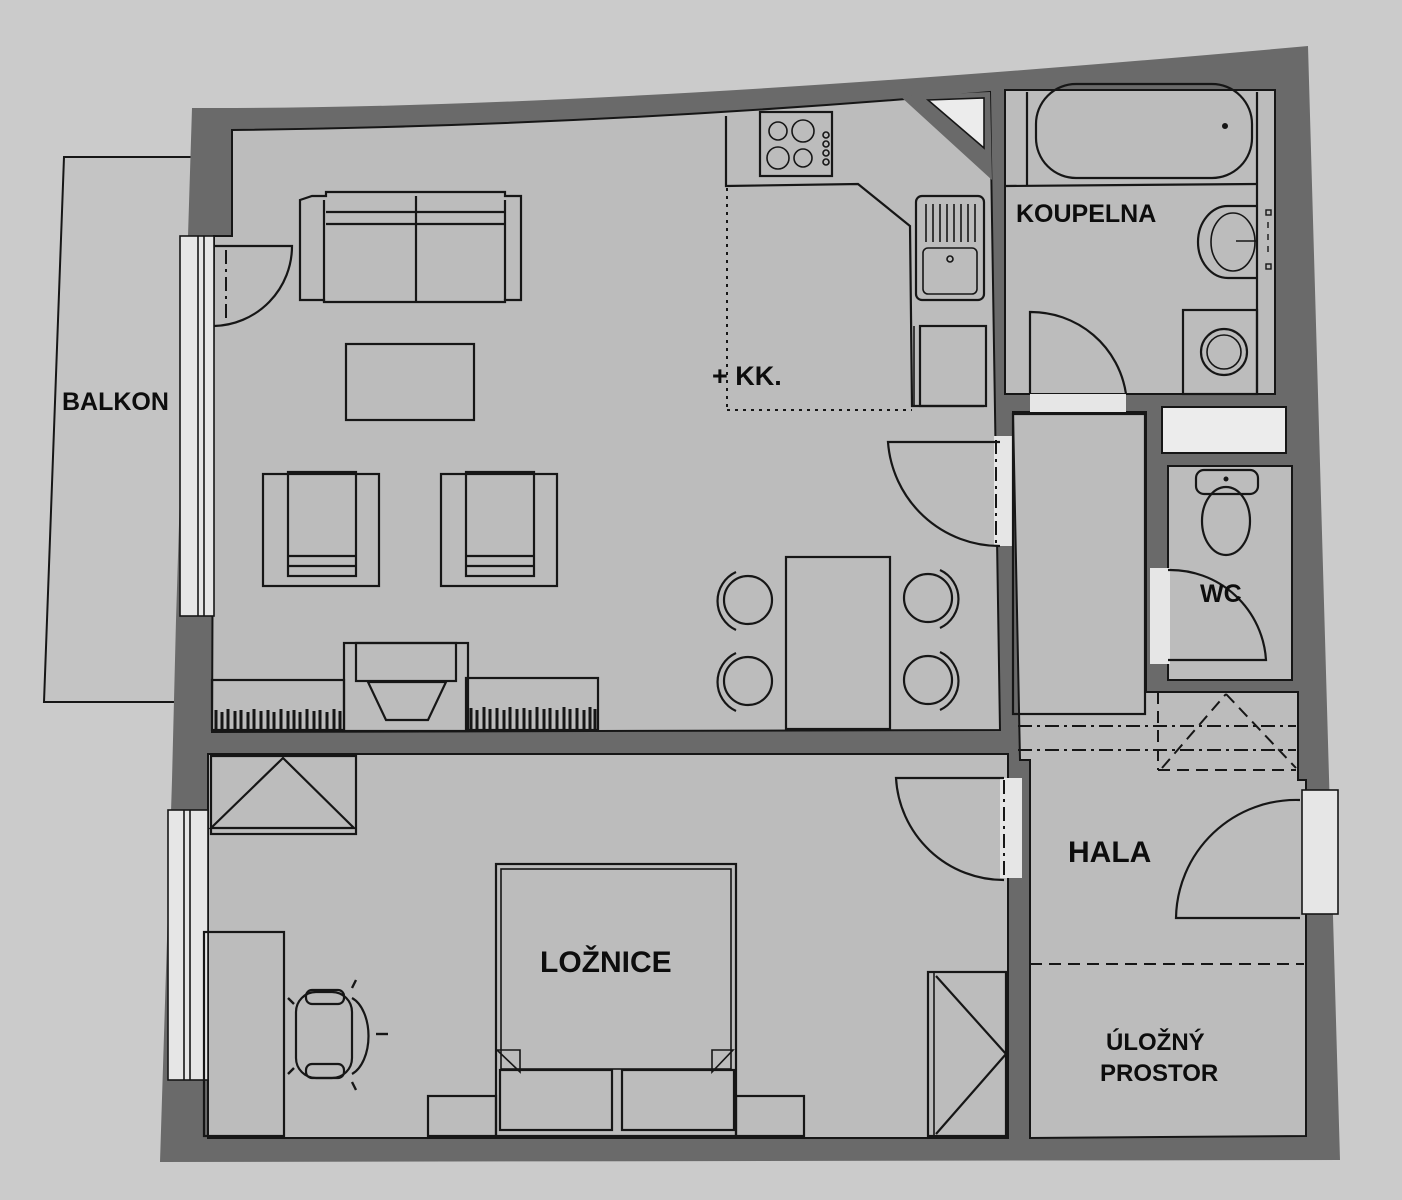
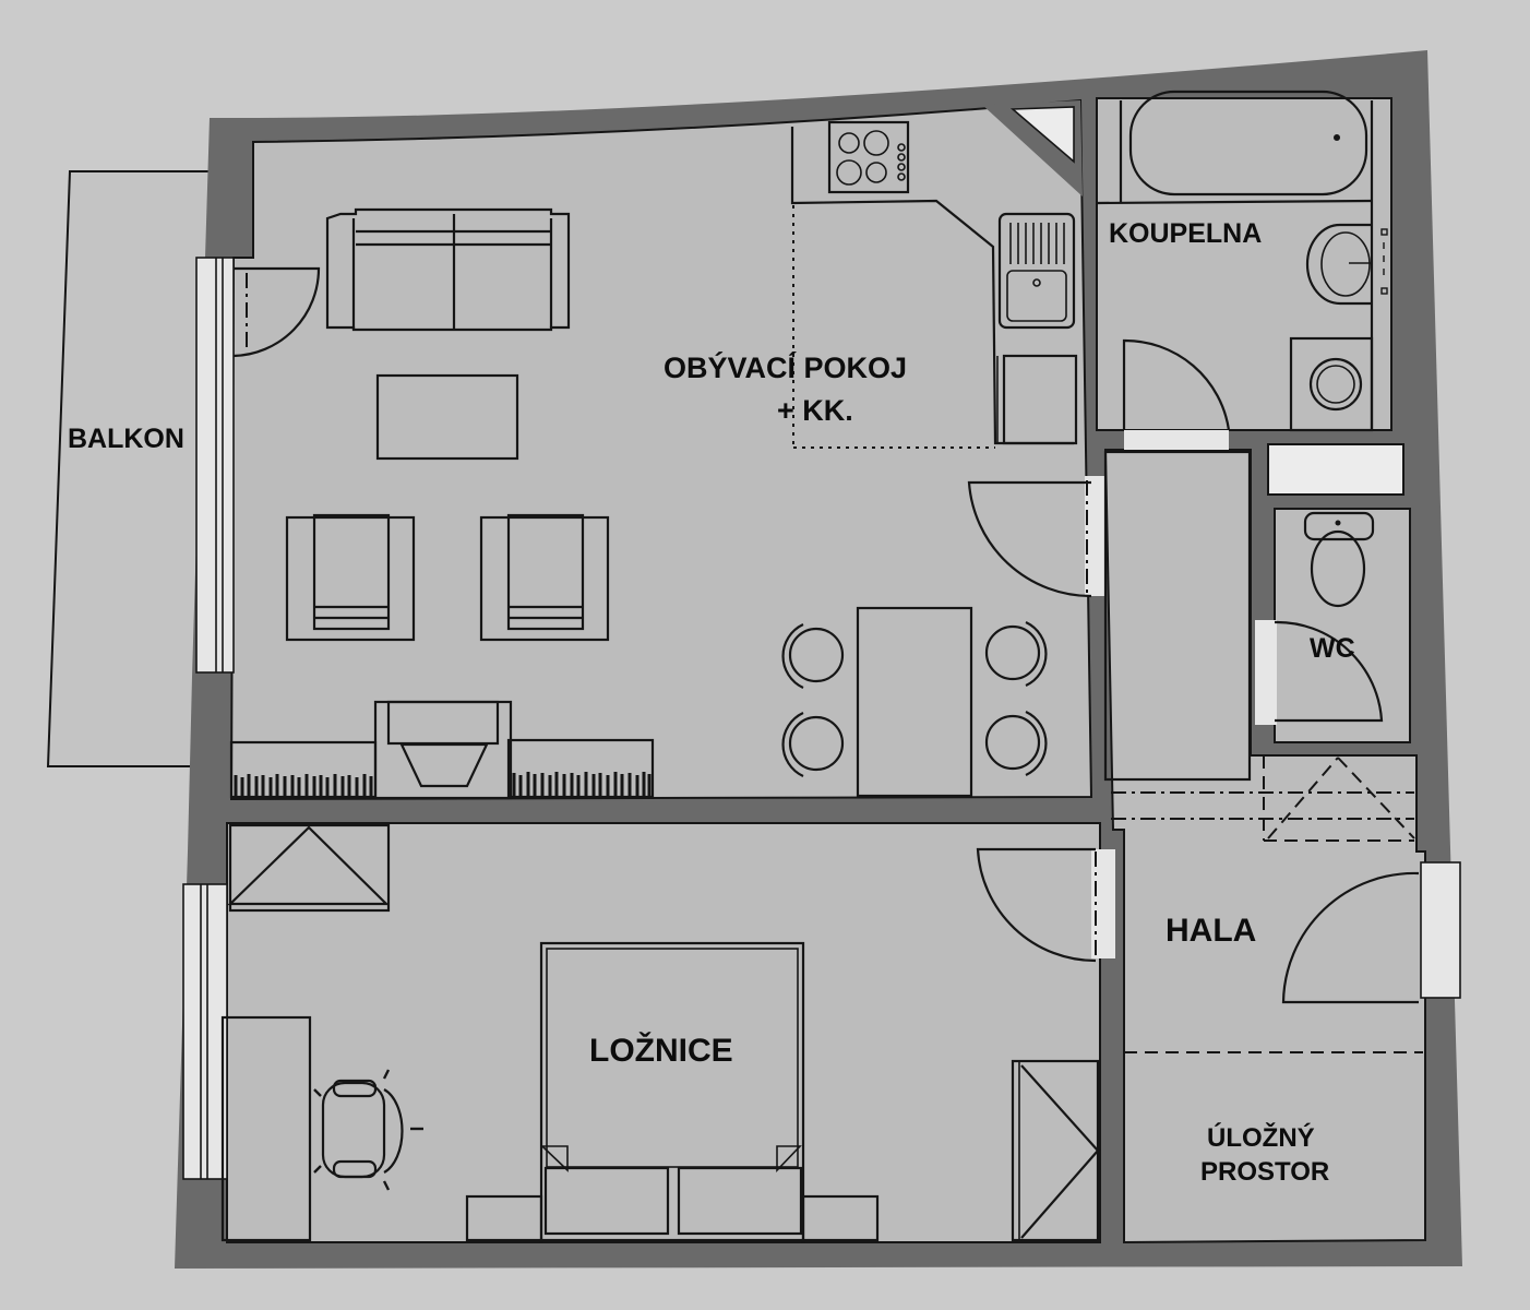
  BALKON
+ OBÝVACÍ POKOJ
  + KK.
  KOUPELNA
  WC
  HALA
  LOŽNICE
  ÚLOŽNÝ
  PROSTOR
